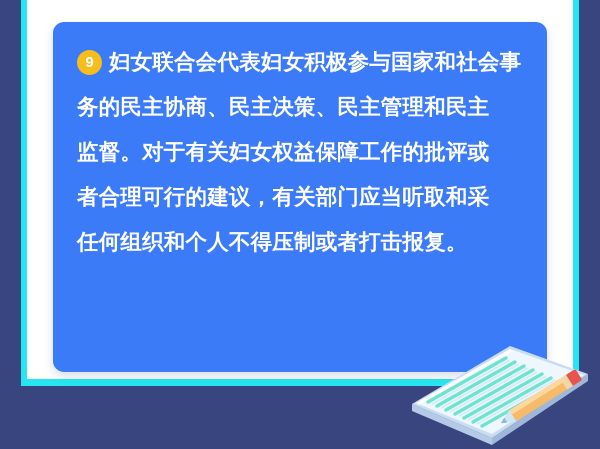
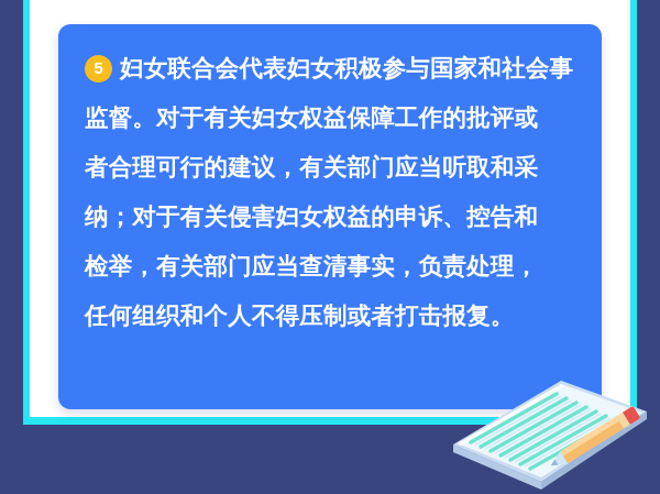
- 9
+ 5
  妇女联合会代表妇女积极参与国家和社会事
- 务的民主协商、民主决策、民主管理和民主
  监督。对于有关妇女权益保障工作的批评或
  者合理可行的建议，有关部门应当听取和采
+ 纳；对于有关侵害妇女权益的申诉、控告和
+ 检举，有关部门应当查清事实，负责处理，
  任何组织和个人不得压制或者打击报复。
